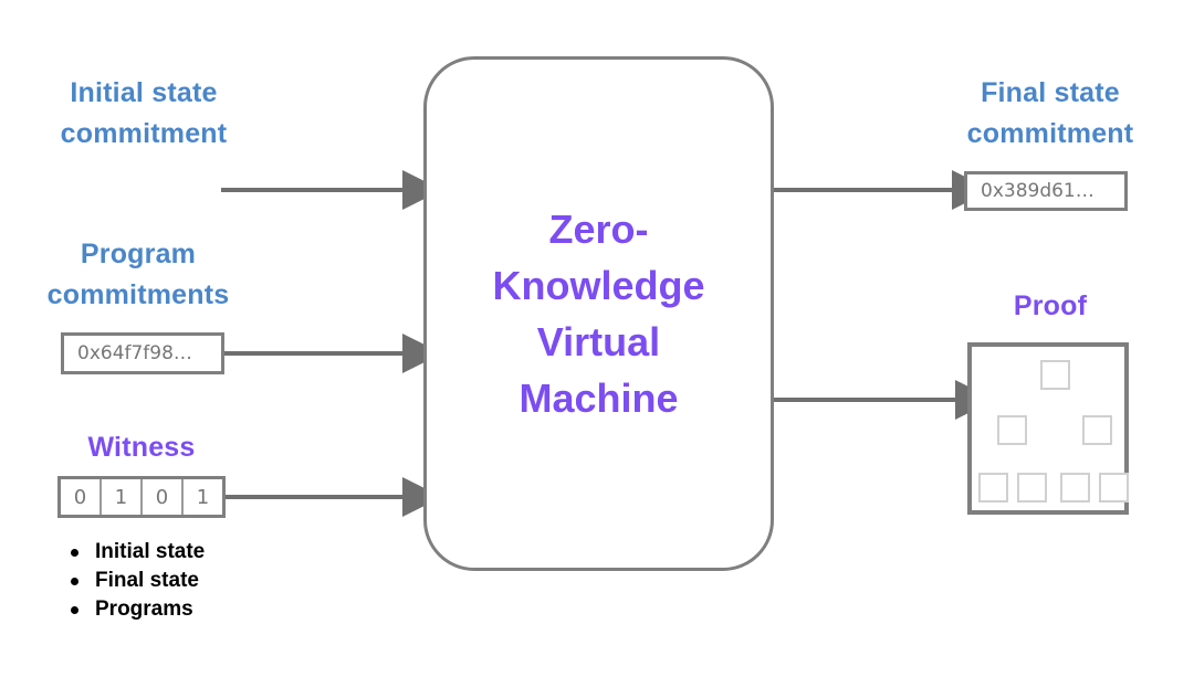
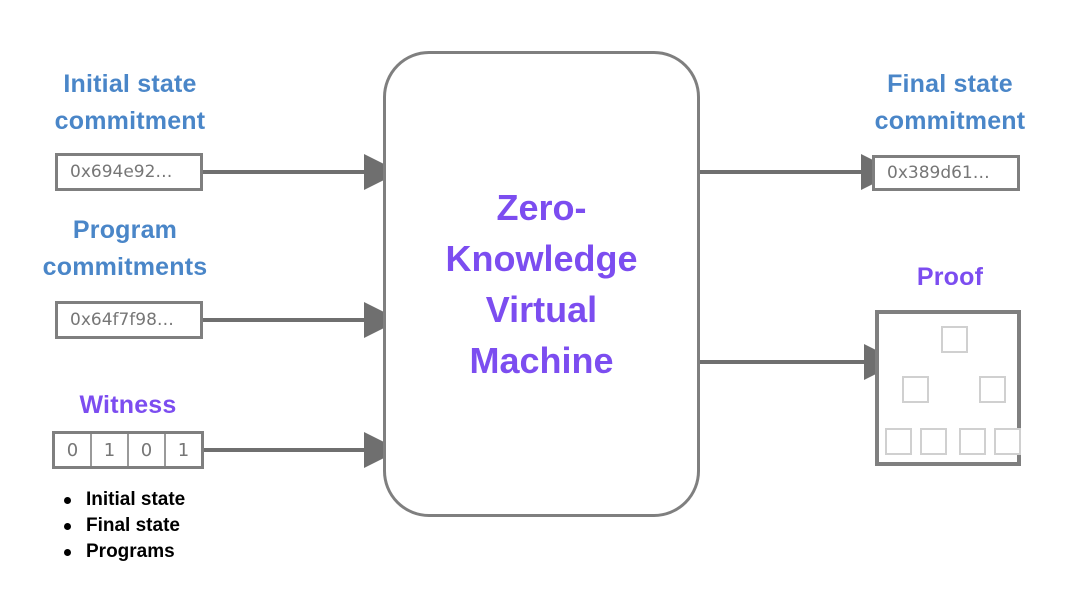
  Initial state
  commitment
+ 0x694e92…
  Program
  commitments
  0x64f7f98…
  Witness
  0
  1
  0
  1
  Initial state
  Final state
  Programs
  Zero-
  Knowledge
  Virtual
  Machine
  Final state
  commitment
  0x389d61…
  Proof
